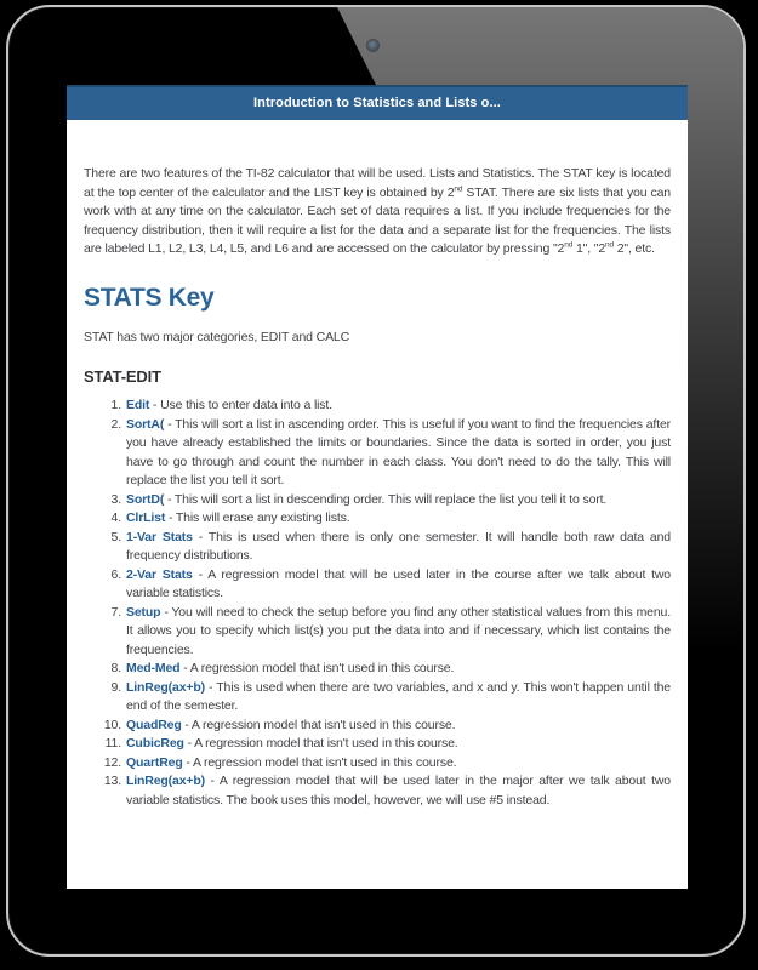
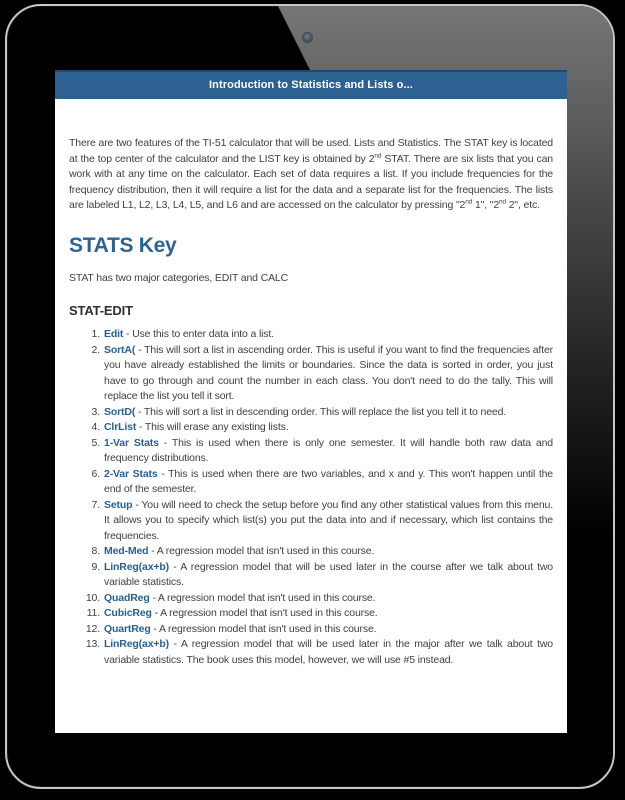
  Introduction to Statistics and Lists o...
- There are two features of the TI-82 calculator that will be used. Lists and Statistics. The STAT key is located at the top center of the calculator and the LIST key is obtained by 2 STAT. There are six lists that you can work with at any time on the calculator. Each set of data requires a list. If you include frequencies for the frequency distribution, then it will require a list for the data and a separate list for the frequencies. The lists are labeled L1, L2, L3, L4, L5, and L6 and are accessed on the calculator by pressing "2 1", "2 2", etc.
+ There are two features of the TI-51 calculator that will be used. Lists and Statistics. The STAT key is located at the top center of the calculator and the LIST key is obtained by 2 STAT. There are six lists that you can work with at any time on the calculator. Each set of data requires a list. If you include frequencies for the frequency distribution, then it will require a list for the data and a separate list for the frequencies. The lists are labeled L1, L2, L3, L4, L5, and L6 and are accessed on the calculator by pressing "2 1", "2 2", etc.
  STATS Key
  STAT has two major categories, EDIT and CALC
  STAT-EDIT
  1.
  Edit - Use this to enter data into a list.
  2.
  SortA( - This will sort a list in ascending order. This is useful if you want to find the frequencies after you have already established the limits or boundaries. Since the data is sorted in order, you just have to go through and count the number in each class. You don't need to do the tally. This will replace the list you tell it sort.
  3.
- SortD( - This will sort a list in descending order. This will replace the list you tell it to sort.
+ SortD( - This will sort a list in descending order. This will replace the list you tell it to need.
  4.
  ClrList - This will erase any existing lists.
  5.
  1-Var Stats - This is used when there is only one semester. It will handle both raw data and frequency distributions.
  6.
- 2-Var Stats - A regression model that will be used later in the course after we talk about two variable statistics.
+ 2-Var Stats - This is used when there are two variables, and x and y. This won't happen until the end of the semester.
  7.
  Setup - You will need to check the setup before you find any other statistical values from this menu. It allows you to specify which list(s) you put the data into and if necessary, which list contains the frequencies.
  8.
  Med-Med - A regression model that isn't used in this course.
  9.
- LinReg(ax+b) - This is used when there are two variables, and x and y. This won't happen until the end of the semester.
+ LinReg(ax+b) - A regression model that will be used later in the course after we talk about two variable statistics.
  10.
  QuadReg - A regression model that isn't used in this course.
  11.
  CubicReg - A regression model that isn't used in this course.
  12.
  QuartReg - A regression model that isn't used in this course.
  13.
  LinReg(ax+b) - A regression model that will be used later in the major after we talk about two variable statistics. The book uses this model, however, we will use #5 instead.
